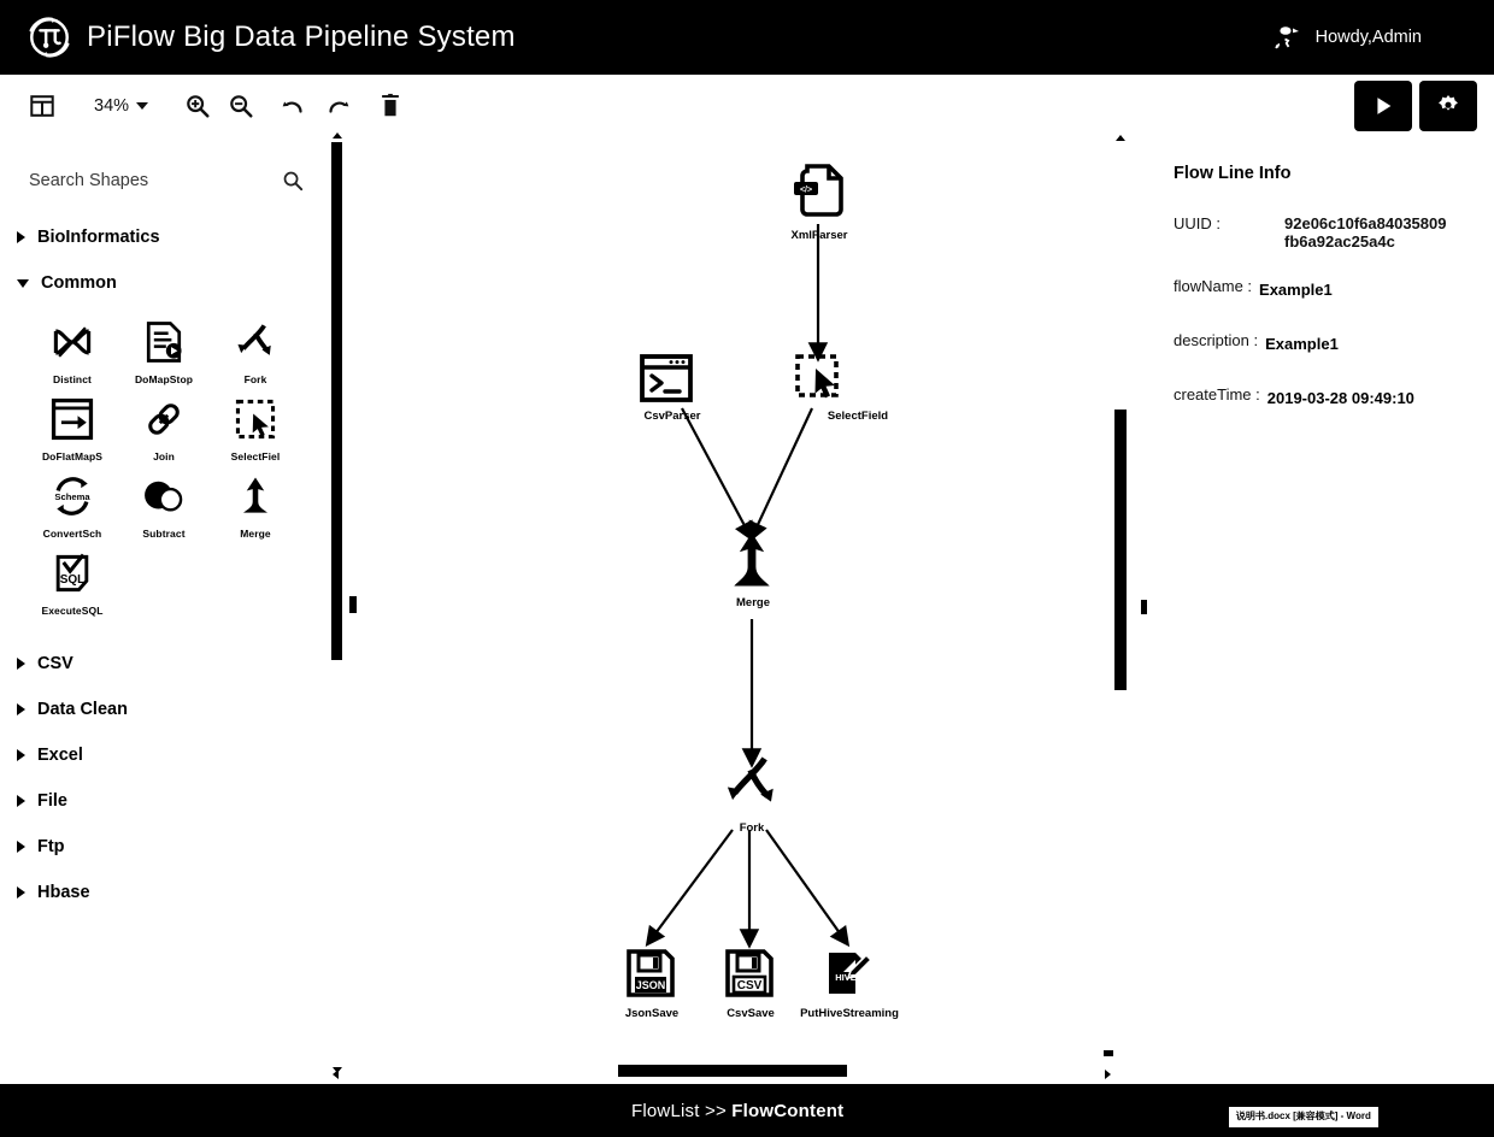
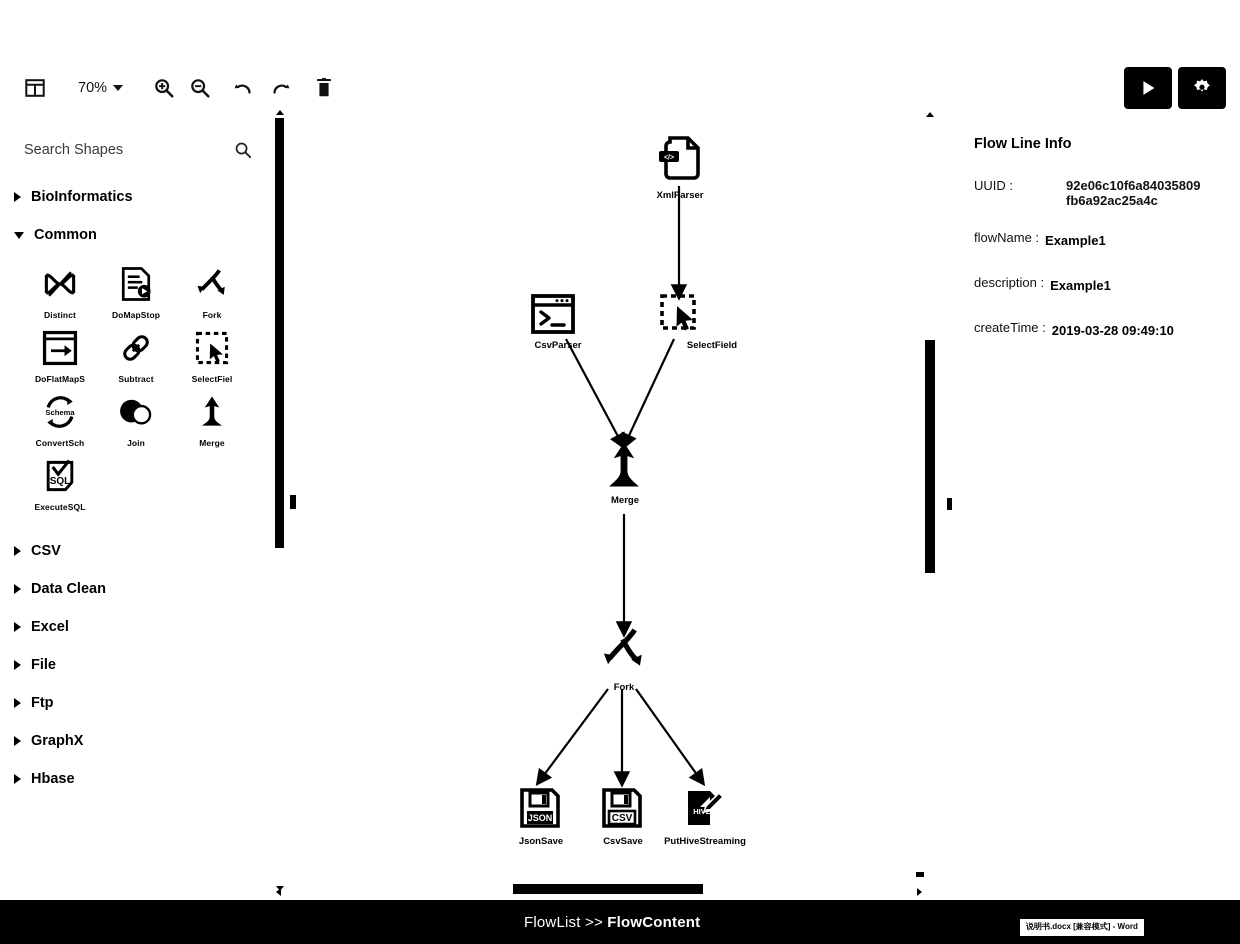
- PiFlow Big Data Pipeline System
- Howdy,Admin
- 34%
+ 70%
  Search Shapes
  BioInformatics
  Common
  Distinct
  DoMapStop
  Fork
  DoFlatMapS
- Join
+ Subtract
  SelectFiel
  Schema
  ConvertSch
- Subtract
+ Join
  Merge
  SQL
  ExecuteSQL
  CSV
  Data Clean
  Excel
  File
  Ftp
+ GraphX
  Hbase
  XmlParser
  CsvParser
  SelectField
  Merge
  Fork
  JSON
  JsonSave
  CSV
  CsvSave
  HIVE
  PutHiveStreaming
  Flow Line Info
  UUID :
  92e06c10f6a84035809
  fb6a92ac25a4c
  flowName :
  Example1
  description :
  Example1
  createTime :
  2019-03-28 09:49:10
  FlowList >> FlowContent
  说明书.docx [兼容模式] - Word
